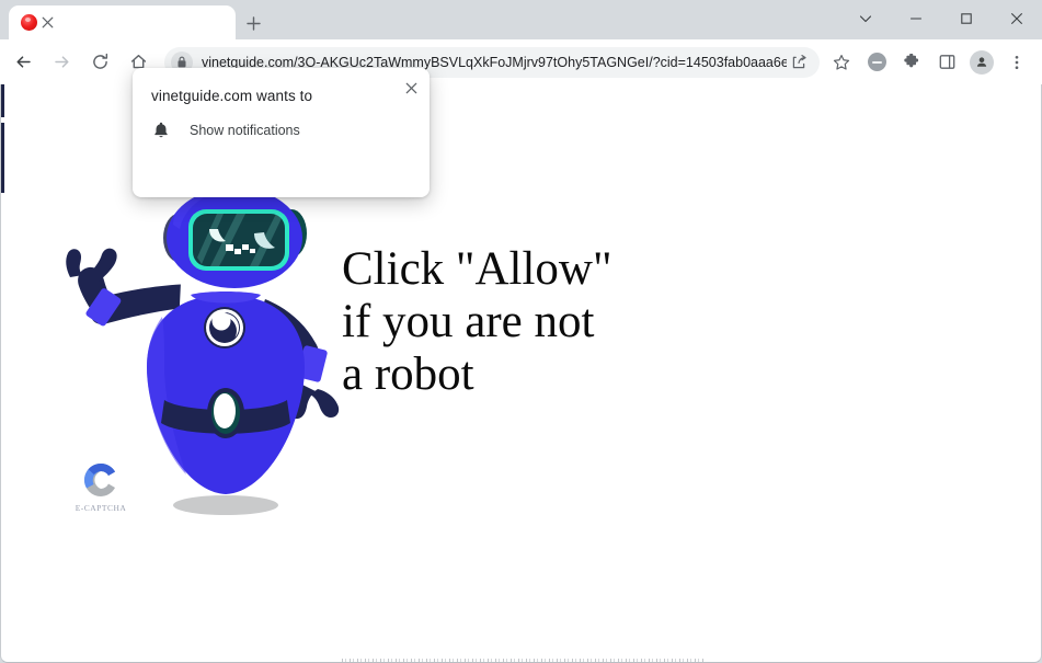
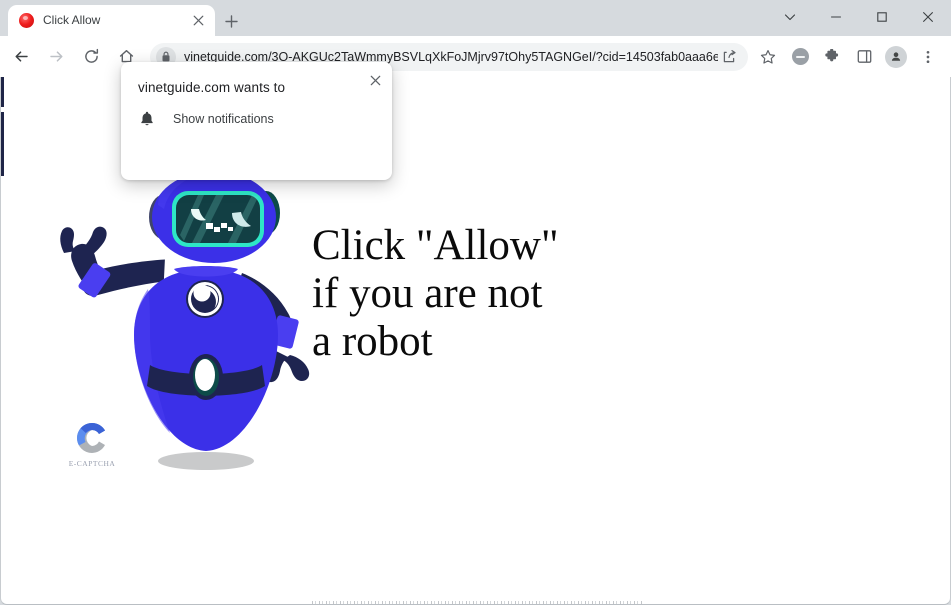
+ Click Allow
  vinetguide.com/3O-AKGUc2TaWmmyBSVLqXkFoJMjrv97tOhy5TAGNGeI/?cid=14503fab0aaa6e
  E-CAPTCHA
  Click "Allow"
  if you are not
  a robot
  vinetguide.com wants to
  Show notifications
